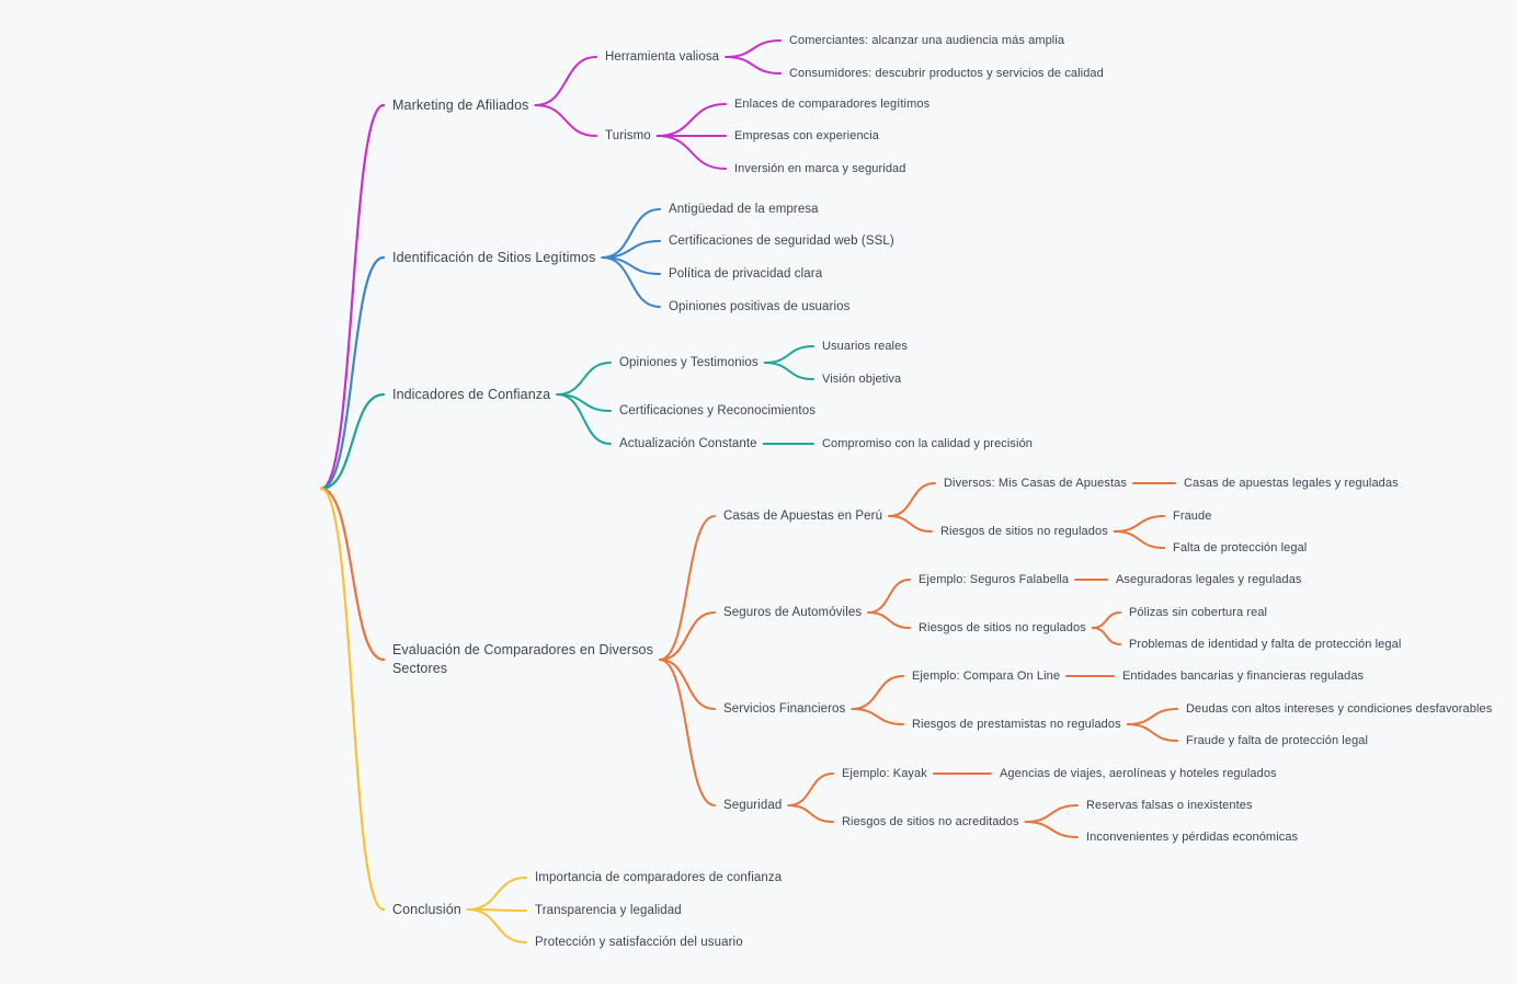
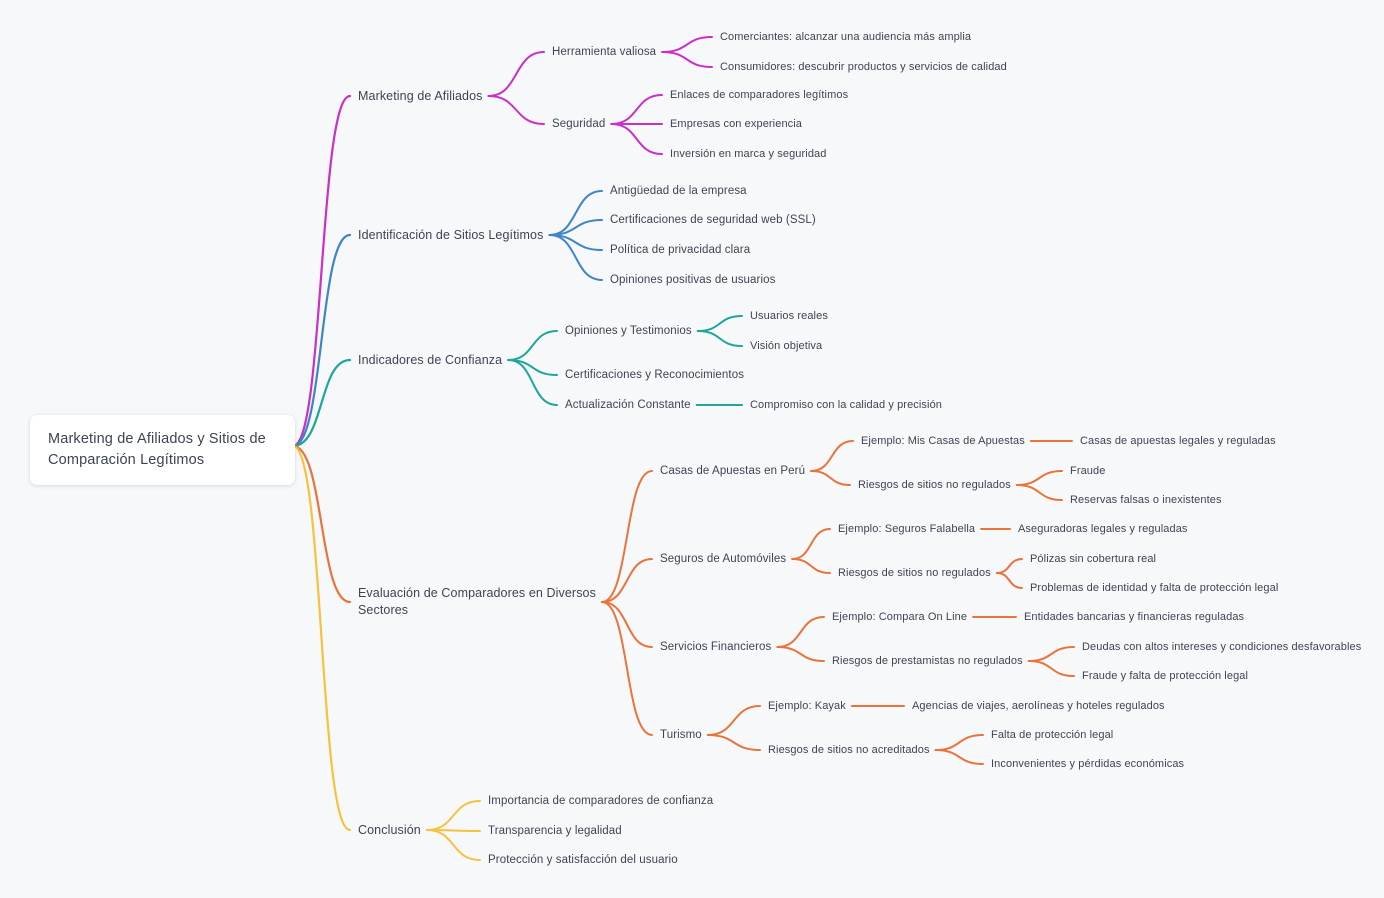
+ Marketing de Afiliados y Sitios de
+ Comparación Legítimos
  Marketing de Afiliados
  Herramienta valiosa
  Comerciantes: alcanzar una audiencia más amplia
  Consumidores: descubrir productos y servicios de calidad
- Turismo
+ Seguridad
  Enlaces de comparadores legítimos
  Empresas con experiencia
  Inversión en marca y seguridad
  Identificación de Sitios Legítimos
  Antigüedad de la empresa
  Certificaciones de seguridad web (SSL)
  Política de privacidad clara
  Opiniones positivas de usuarios
  Indicadores de Confianza
  Opiniones y Testimonios
  Usuarios reales
  Visión objetiva
  Certificaciones y Reconocimientos
  Actualización Constante
  Compromiso con la calidad y precisión
  Evaluación de Comparadores en Diversos
  Sectores
  Casas de Apuestas en Perú
- Diversos: Mis Casas de Apuestas
+ Ejemplo: Mis Casas de Apuestas
  Casas de apuestas legales y reguladas
  Riesgos de sitios no regulados
  Fraude
- Falta de protección legal
+ Reservas falsas o inexistentes
  Seguros de Automóviles
  Ejemplo: Seguros Falabella
  Aseguradoras legales y reguladas
  Riesgos de sitios no regulados
  Pólizas sin cobertura real
  Problemas de identidad y falta de protección legal
  Servicios Financieros
  Ejemplo: Compara On Line
  Entidades bancarias y financieras reguladas
  Riesgos de prestamistas no regulados
  Deudas con altos intereses y condiciones desfavorables
  Fraude y falta de protección legal
- Seguridad
+ Turismo
  Ejemplo: Kayak
  Agencias de viajes, aerolíneas y hoteles regulados
  Riesgos de sitios no acreditados
- Reservas falsas o inexistentes
+ Falta de protección legal
  Inconvenientes y pérdidas económicas
  Conclusión
  Importancia de comparadores de confianza
  Transparencia y legalidad
  Protección y satisfacción del usuario
